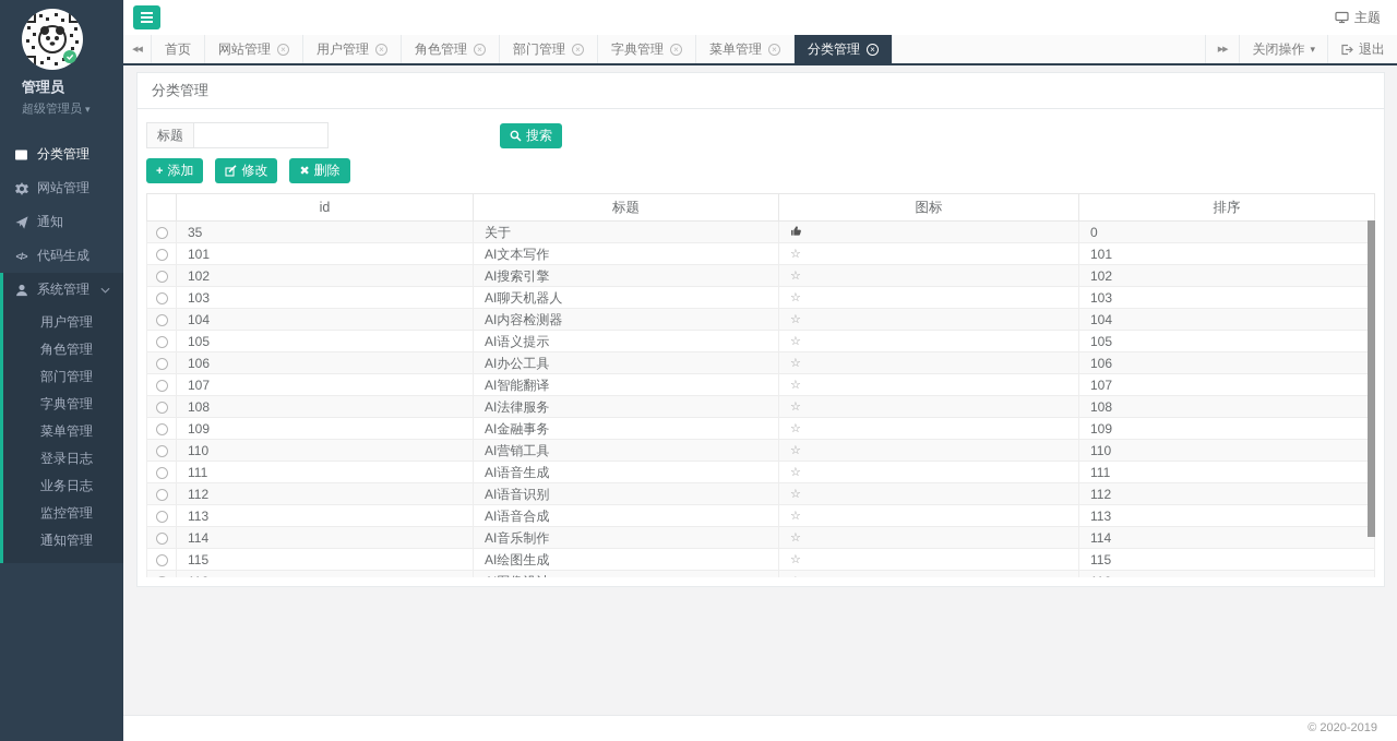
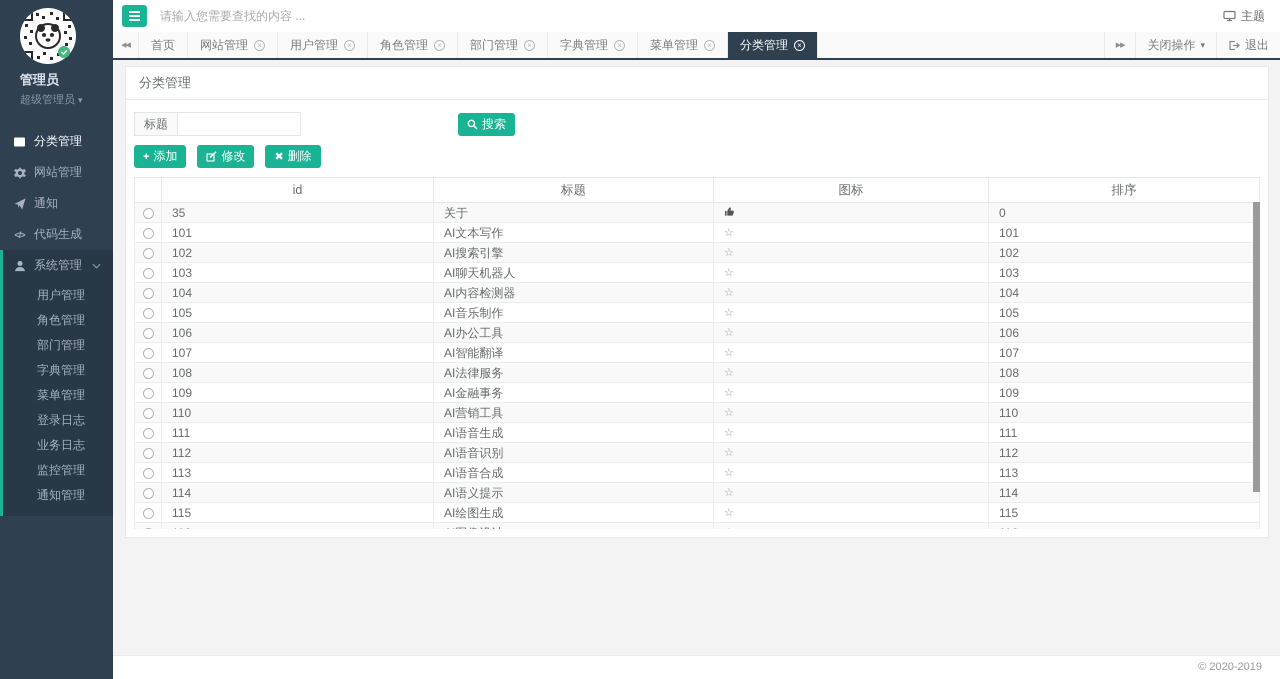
  管理员
  超级管理员 ▾
  分类管理
  网站管理
  通知
  </>
  代码生成
  系统管理
  用户管理
  角色管理
  部门管理
  字典管理
  菜单管理
  登录日志
  业务日志
  监控管理
  通知管理
+ 请输入您需要查找的内容 ...
  主题
  首页
  网站管理
  ×
  用户管理
  ×
  角色管理
  ×
  部门管理
  ×
  字典管理
  ×
  菜单管理
  ×
  分类管理
  ×
  关闭操作
  ▾
  退出
  分类管理
  标题
  搜索
  +
  添加
  修改
  ✖
  删除
  	id	标题	图标	排序
  	35	关于		0
  	101	AI文本写作	☆	101
  	102	AI搜索引擎	☆	102
  	103	AI聊天机器人	☆	103
  	104	AI内容检测器	☆	104
- 	105	AI语义提示	☆	105
+ 	105	AI音乐制作	☆	105
  	106	AI办公工具	☆	106
  	107	AI智能翻译	☆	107
  	108	AI法律服务	☆	108
  	109	AI金融事务	☆	109
  	110	AI营销工具	☆	110
  	111	AI语音生成	☆	111
  	112	AI语音识别	☆	112
  	113	AI语音合成	☆	113
- 	114	AI音乐制作	☆	114
+ 	114	AI语义提示	☆	114
  	115	AI绘图生成	☆	115
  © 2020-2019
